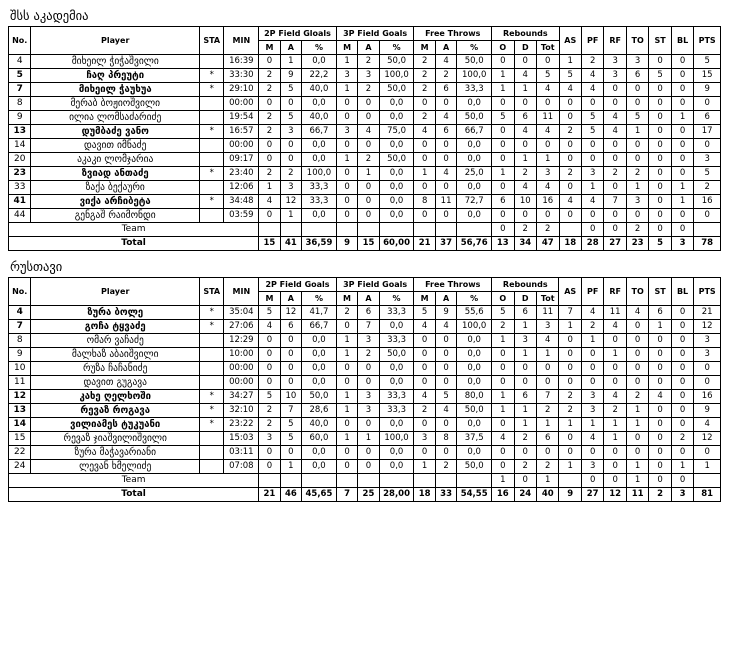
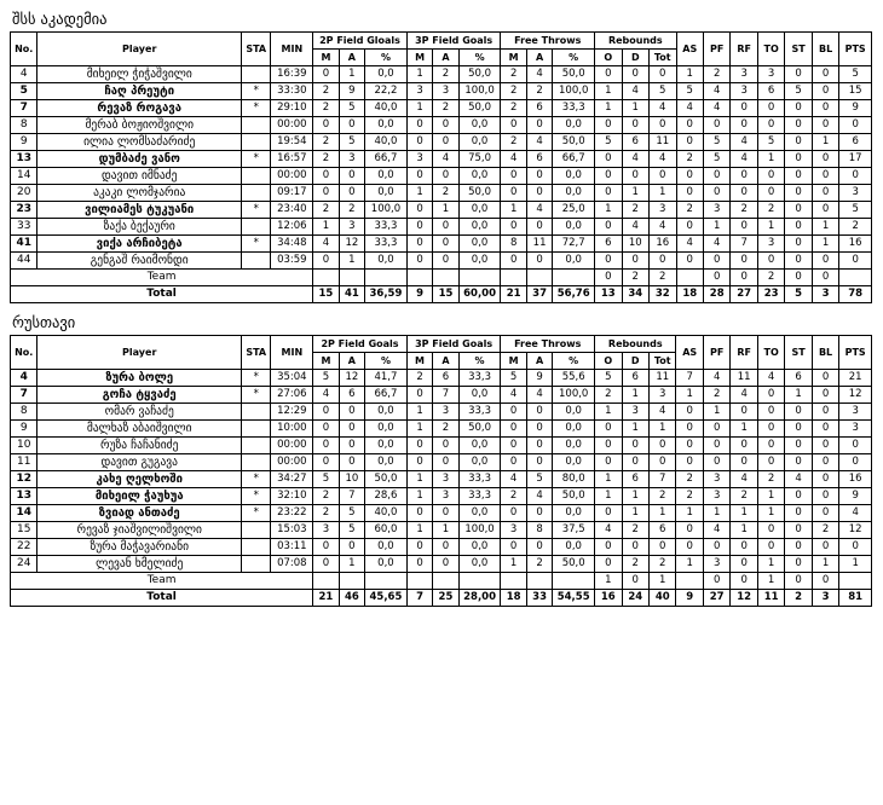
  შსს აკადემია
  No.	Player	STA	MIN	2P Field Gloals	3P Field Goals	Free Throws	Rebounds	AS	PF	RF	TO	ST	BL	PTS
  M	A	%	M	A	%	M	A	%	O	D	Tot
  4	მიხეილ ჭიჭაშვილი		16:39	0	1	0,0	1	2	50,0	2	4	50,0	0	0	0	1	2	3	3	0	0	5
  5	ჩაღ პრეუტი	*	33:30	2	9	22,2	3	3	100,0	2	2	100,0	1	4	5	5	4	3	6	5	0	15
- 7	მიხეილ ჭაუხუა	*	29:10	2	5	40,0	1	2	50,0	2	6	33,3	1	1	4	4	4	0	0	0	0	9
+ 7	რევაზ როგავა	*	29:10	2	5	40,0	1	2	50,0	2	6	33,3	1	1	4	4	4	0	0	0	0	9
  8	მერაბ ბოჟიოშვილი		00:00	0	0	0,0	0	0	0,0	0	0	0,0	0	0	0	0	0	0	0	0	0	0
  9	ილია ლომსაძარიძე		19:54	2	5	40,0	0	0	0,0	2	4	50,0	5	6	11	0	5	4	5	0	1	6
  13	დუმბაძე ვანო	*	16:57	2	3	66,7	3	4	75,0	4	6	66,7	0	4	4	2	5	4	1	0	0	17
  14	დავით იმნაძე		00:00	0	0	0,0	0	0	0,0	0	0	0,0	0	0	0	0	0	0	0	0	0	0
  20	აკაკი ლომჯარია		09:17	0	0	0,0	1	2	50,0	0	0	0,0	0	1	1	0	0	0	0	0	0	3
- 23	ზვიად ანთაძე	*	23:40	2	2	100,0	0	1	0,0	1	4	25,0	1	2	3	2	3	2	2	0	0	5
+ 23	ვილიამეს ტუკუანი	*	23:40	2	2	100,0	0	1	0,0	1	4	25,0	1	2	3	2	3	2	2	0	0	5
  33	ზაქა ბექაური		12:06	1	3	33,3	0	0	0,0	0	0	0,0	0	4	4	0	1	0	1	0	1	2
  41	ვიქა არჩიბეტა	*	34:48	4	12	33,3	0	0	0,0	8	11	72,7	6	10	16	4	4	7	3	0	1	16
  44	გენგაშ რაიმონდი		03:59	0	1	0,0	0	0	0,0	0	0	0,0	0	0	0	0	0	0	0	0	0	0
  Team										0	2	2		0	0	2	0	0
- Total	15	41	36,59	9	15	60,00	21	37	56,76	13	34	47	18	28	27	23	5	3	78
+ Total	15	41	36,59	9	15	60,00	21	37	56,76	13	34	32	18	28	27	23	5	3	78
  რუსთავი
  No.	Player	STA	MIN	2P Field Goals	3P Field Goals	Free Throws	Rebounds	AS	PF	RF	TO	ST	BL	PTS
  M	A	%	M	A	%	M	A	%	O	D	Tot
  4	ზურა ბოლე	*	35:04	5	12	41,7	2	6	33,3	5	9	55,6	5	6	11	7	4	11	4	6	0	21
  7	გოჩა ტყვაძე	*	27:06	4	6	66,7	0	7	0,0	4	4	100,0	2	1	3	1	2	4	0	1	0	12
  8	ომარ ვაჩაძე		12:29	0	0	0,0	1	3	33,3	0	0	0,0	1	3	4	0	1	0	0	0	0	3
  9	მალხაზ აბაიშვილი		10:00	0	0	0,0	1	2	50,0	0	0	0,0	0	1	1	0	0	1	0	0	0	3
  10	რუზა ჩაჩანიძე		00:00	0	0	0,0	0	0	0,0	0	0	0,0	0	0	0	0	0	0	0	0	0	0
  11	დავით გუგავა		00:00	0	0	0,0	0	0	0,0	0	0	0,0	0	0	0	0	0	0	0	0	0	0
  12	კახე ღელხოში	*	34:27	5	10	50,0	1	3	33,3	4	5	80,0	1	6	7	2	3	4	2	4	0	16
- 13	რევაზ როგავა	*	32:10	2	7	28,6	1	3	33,3	2	4	50,0	1	1	2	2	3	2	1	0	0	9
+ 13	მიხეილ ჭაუხუა	*	32:10	2	7	28,6	1	3	33,3	2	4	50,0	1	1	2	2	3	2	1	0	0	9
- 14	ვილიამეს ტუკუანი	*	23:22	2	5	40,0	0	0	0,0	0	0	0,0	0	1	1	1	1	1	1	0	0	4
+ 14	ზვიად ანთაძე	*	23:22	2	5	40,0	0	0	0,0	0	0	0,0	0	1	1	1	1	1	1	0	0	4
  15	რევაზ ჯიაშვილიშვილი		15:03	3	5	60,0	1	1	100,0	3	8	37,5	4	2	6	0	4	1	0	0	2	12
  22	ზურა მაჭავარიანი		03:11	0	0	0,0	0	0	0,0	0	0	0,0	0	0	0	0	0	0	0	0	0	0
  24	ლევან ხმელიძე		07:08	0	1	0,0	0	0	0,0	1	2	50,0	0	2	2	1	3	0	1	0	1	1
  Team										1	0	1		0	0	1	0	0
  Total	21	46	45,65	7	25	28,00	18	33	54,55	16	24	40	9	27	12	11	2	3	81
